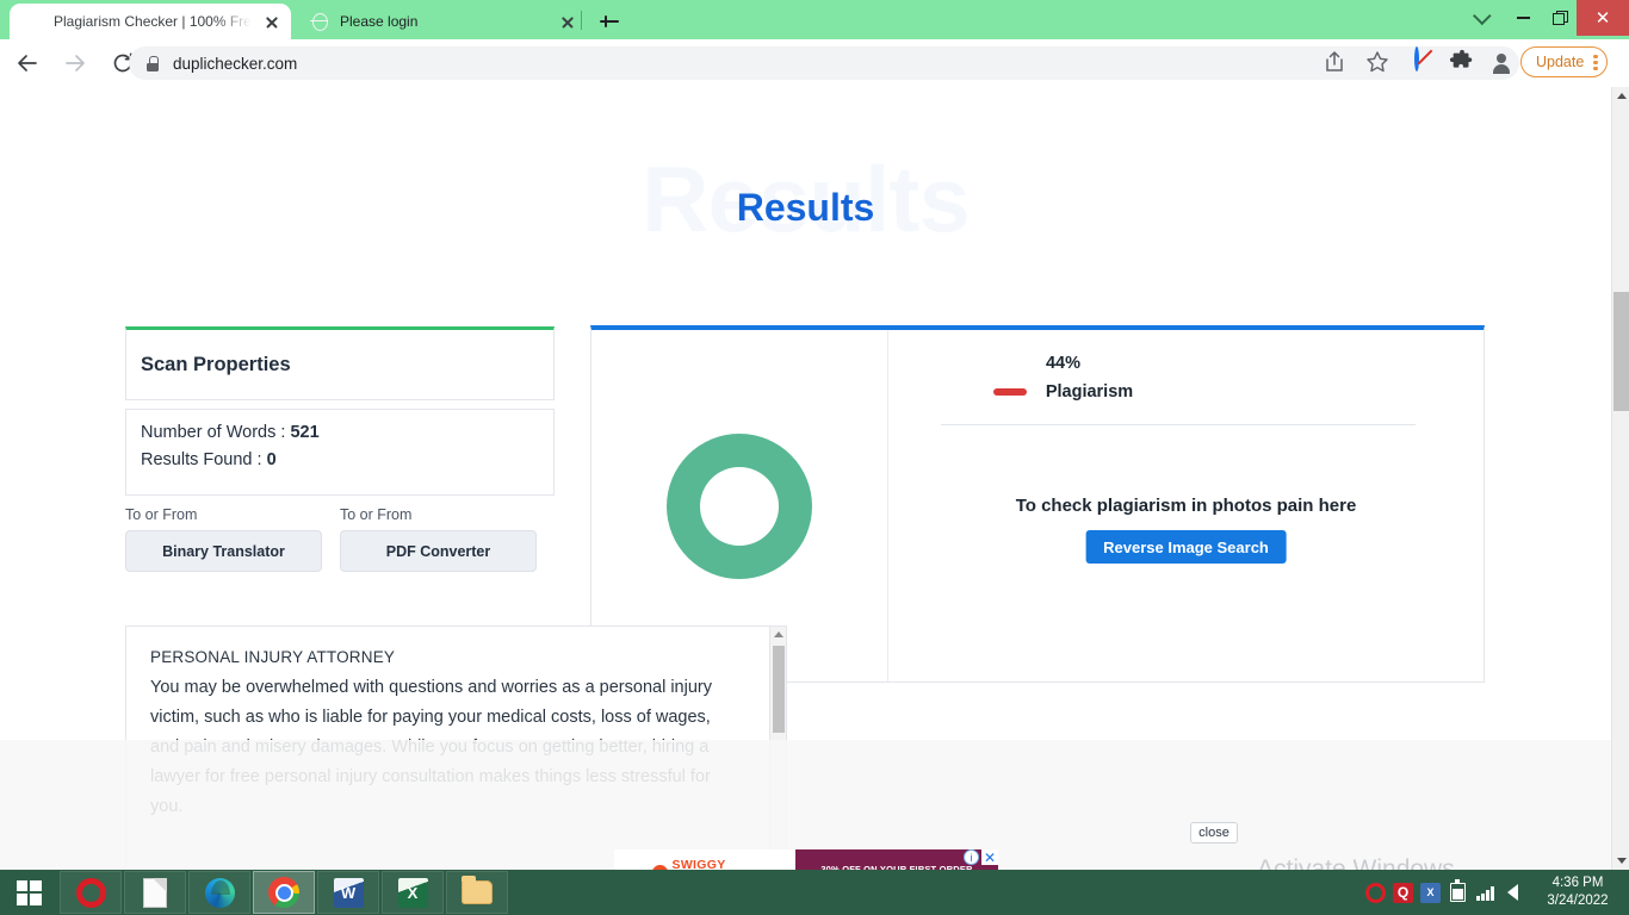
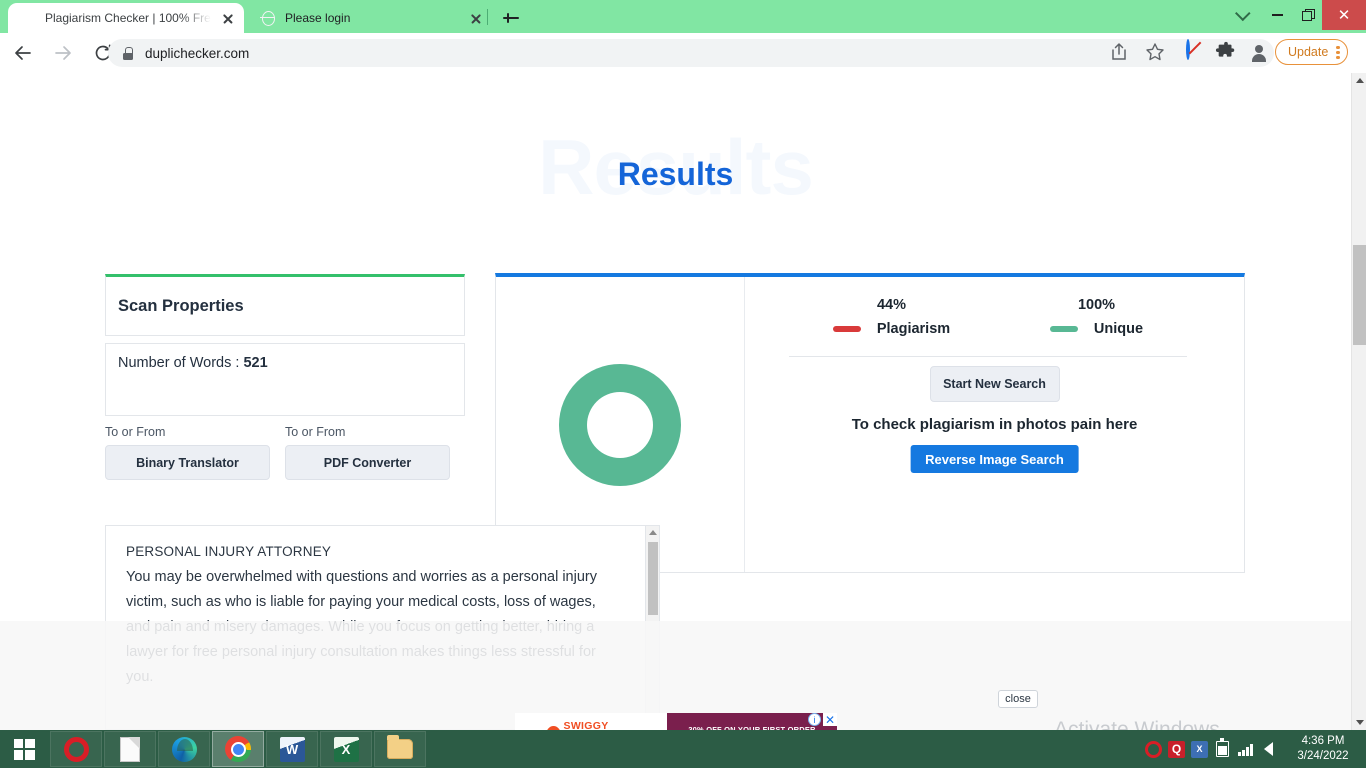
  Plagiarism Checker | 100% Fre
  Please login
  ✕
  duplichecker.com
  Update
  Results
  Results
  Scan Properties
  Number of Words : 521
- Results Found : 0
  To or From
  Binary Translator
  To or From
  PDF Converter
  44%
  Plagiarism
+ 100%
+ Unique
+ Start New Search
  To check plagiarism in photos pain here
  Reverse Image Search
  PERSONAL INJURY ATTORNEY
  You may be overwhelmed with questions and worries as a personal injury victim, such as who is liable for paying your medical costs, loss of wages, and pain and misery damages. While you focus on getting better, hiring a lawyer for free personal injury consultation makes things less stressful for you.
  SWIGGY
  30% OFF ON YOUR FIRST ORDER
  i
  ✕
  close
  W
  X
  Q
  X
  4:36 PM
  3/24/2022
